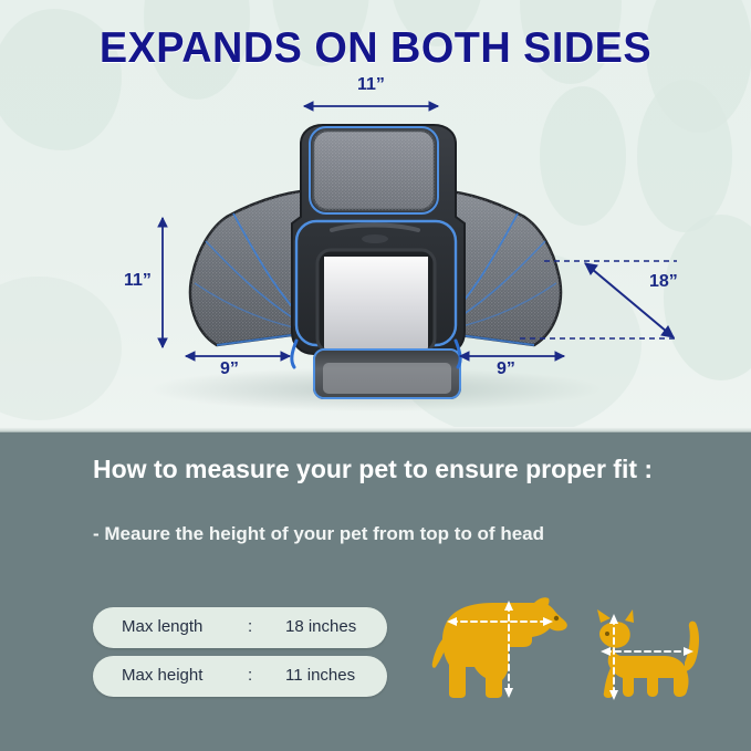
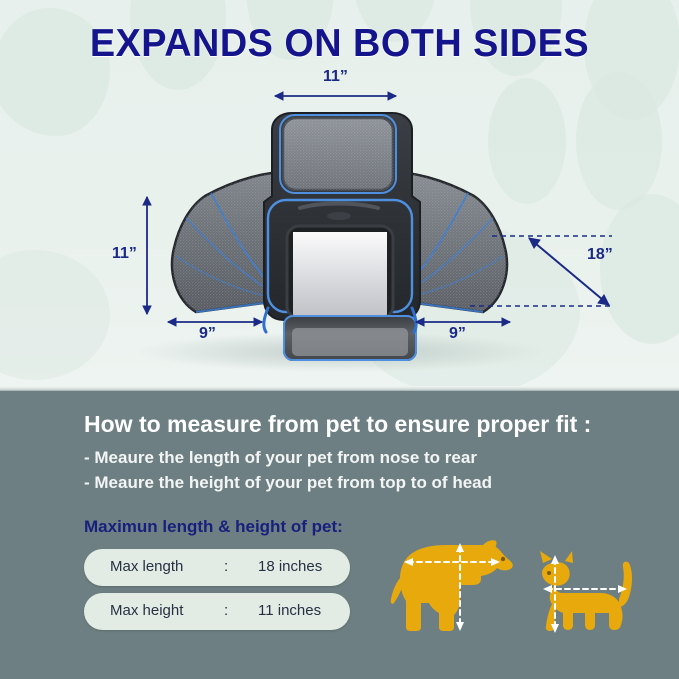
  EXPANDS ON BOTH SIDES
  11”
  11”
  9”
  9”
  18”
- How to measure your pet to ensure proper fit :
+ How to measure from pet to ensure proper fit :
+ - Meaure the length of your pet from nose to rear
  - Meaure the height of your pet from top to of head
+ Maximun length & height of pet:
  Max length
  :
  18 inches
  Max height
  :
  11 inches
